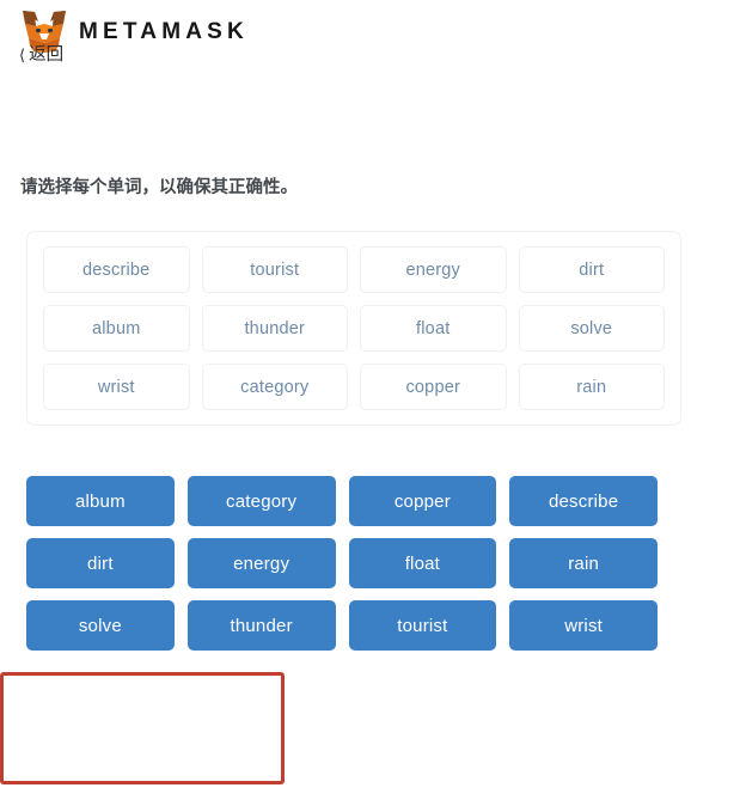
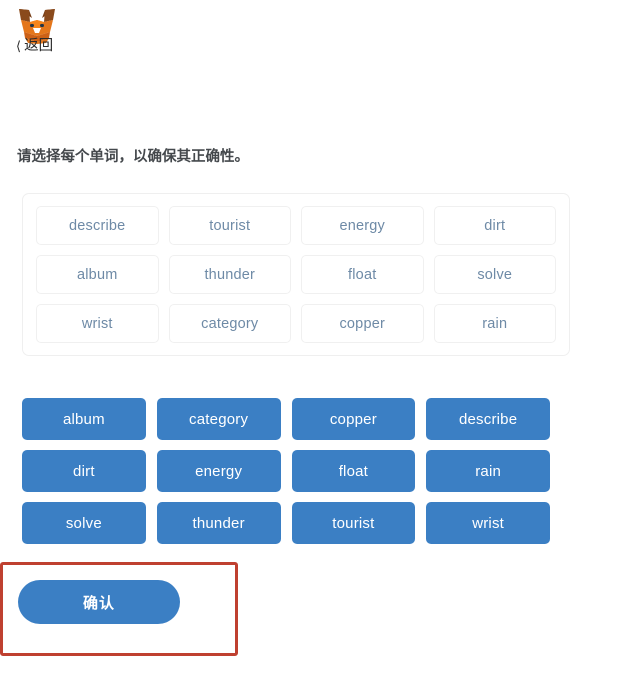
- METAMASK
  ⟨
  返回
  请选择每个单词，以确保其正确性。
  describe
  tourist
  energy
  dirt
  album
  thunder
  float
  solve
  wrist
  category
  copper
  rain
  album
  category
  copper
  describe
  dirt
  energy
  float
  rain
  solve
  thunder
  tourist
  wrist
+ 确认
